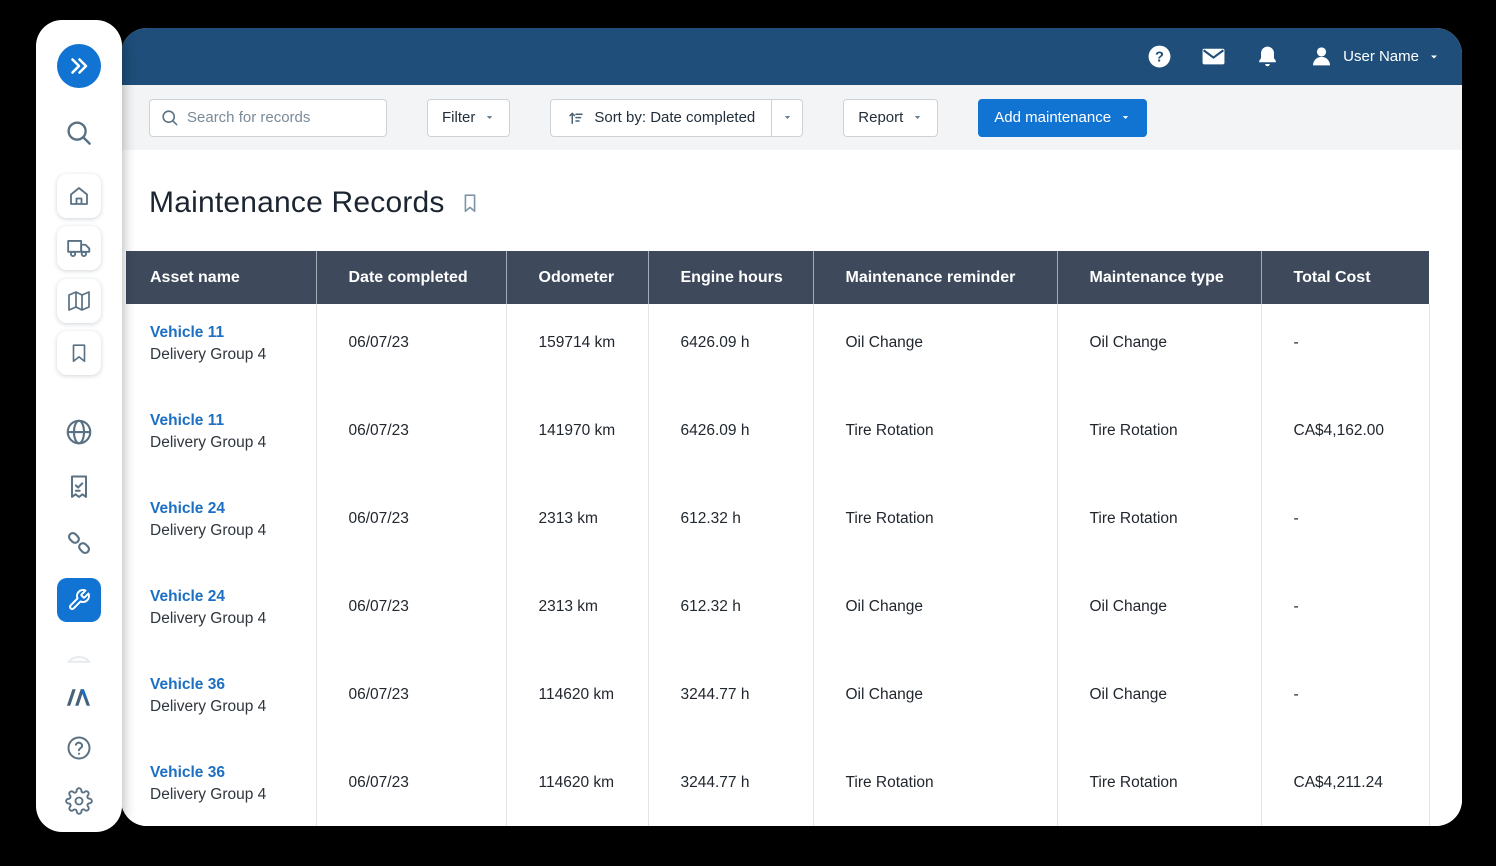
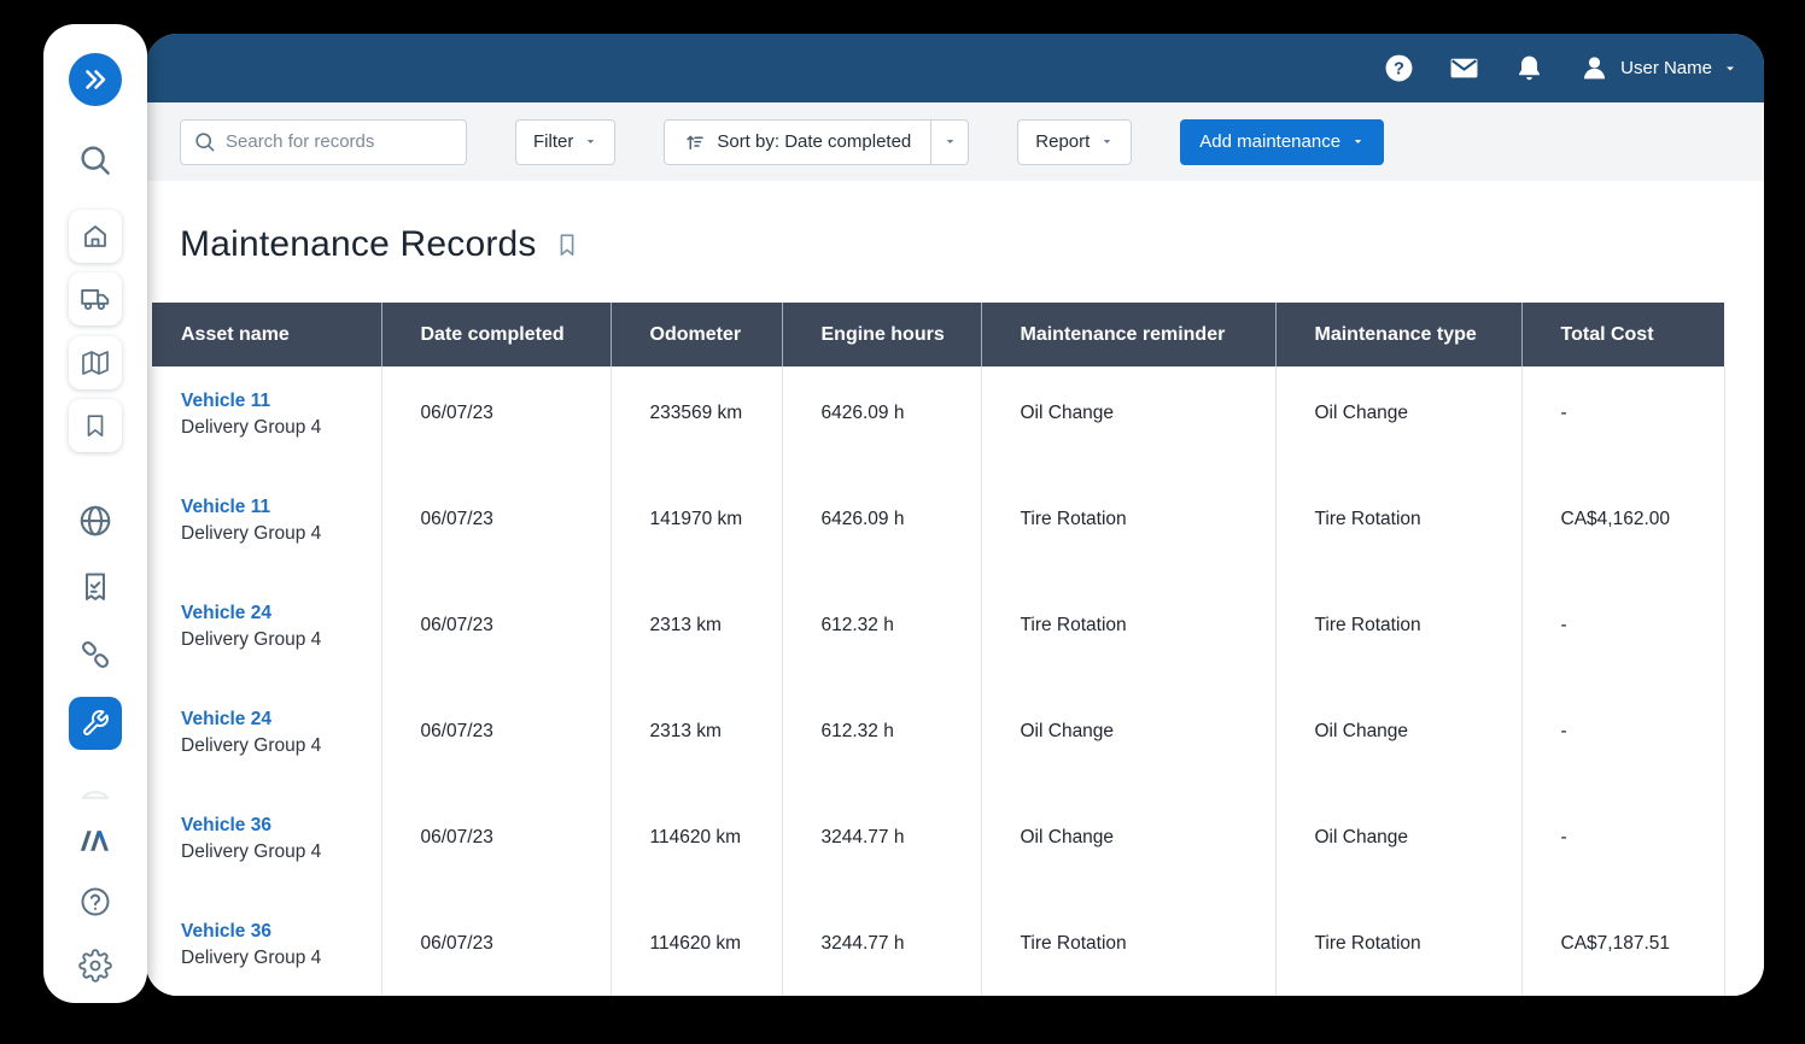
  ?
  User Name
  Search for records
  Filter
  Sort by: Date completed
  Report
  Add maintenance
  Maintenance Records
  Asset name	Date completed	Odometer	Engine hours	Maintenance reminder	Maintenance type	Total Cost
- Vehicle 11Delivery Group 4	06/07/23	159714 km	6426.09 h	Oil Change	Oil Change	-
+ Vehicle 11Delivery Group 4	06/07/23	233569 km	6426.09 h	Oil Change	Oil Change	-
  Vehicle 11Delivery Group 4	06/07/23	141970 km	6426.09 h	Tire Rotation	Tire Rotation	CA$4,162.00
  Vehicle 24Delivery Group 4	06/07/23	2313 km	612.32 h	Tire Rotation	Tire Rotation	-
  Vehicle 24Delivery Group 4	06/07/23	2313 km	612.32 h	Oil Change	Oil Change	-
  Vehicle 36Delivery Group 4	06/07/23	114620 km	3244.77 h	Oil Change	Oil Change	-
- Vehicle 36Delivery Group 4	06/07/23	114620 km	3244.77 h	Tire Rotation	Tire Rotation	CA$4,211.24
+ Vehicle 36Delivery Group 4	06/07/23	114620 km	3244.77 h	Tire Rotation	Tire Rotation	CA$7,187.51
